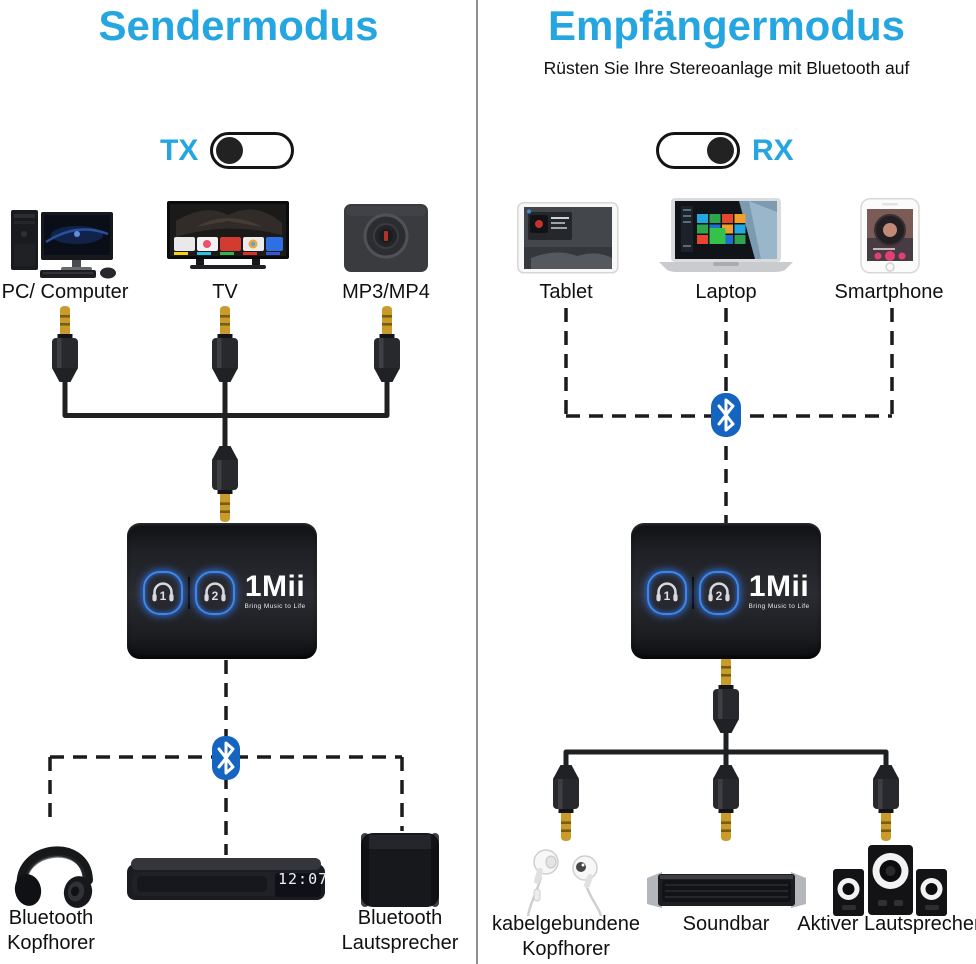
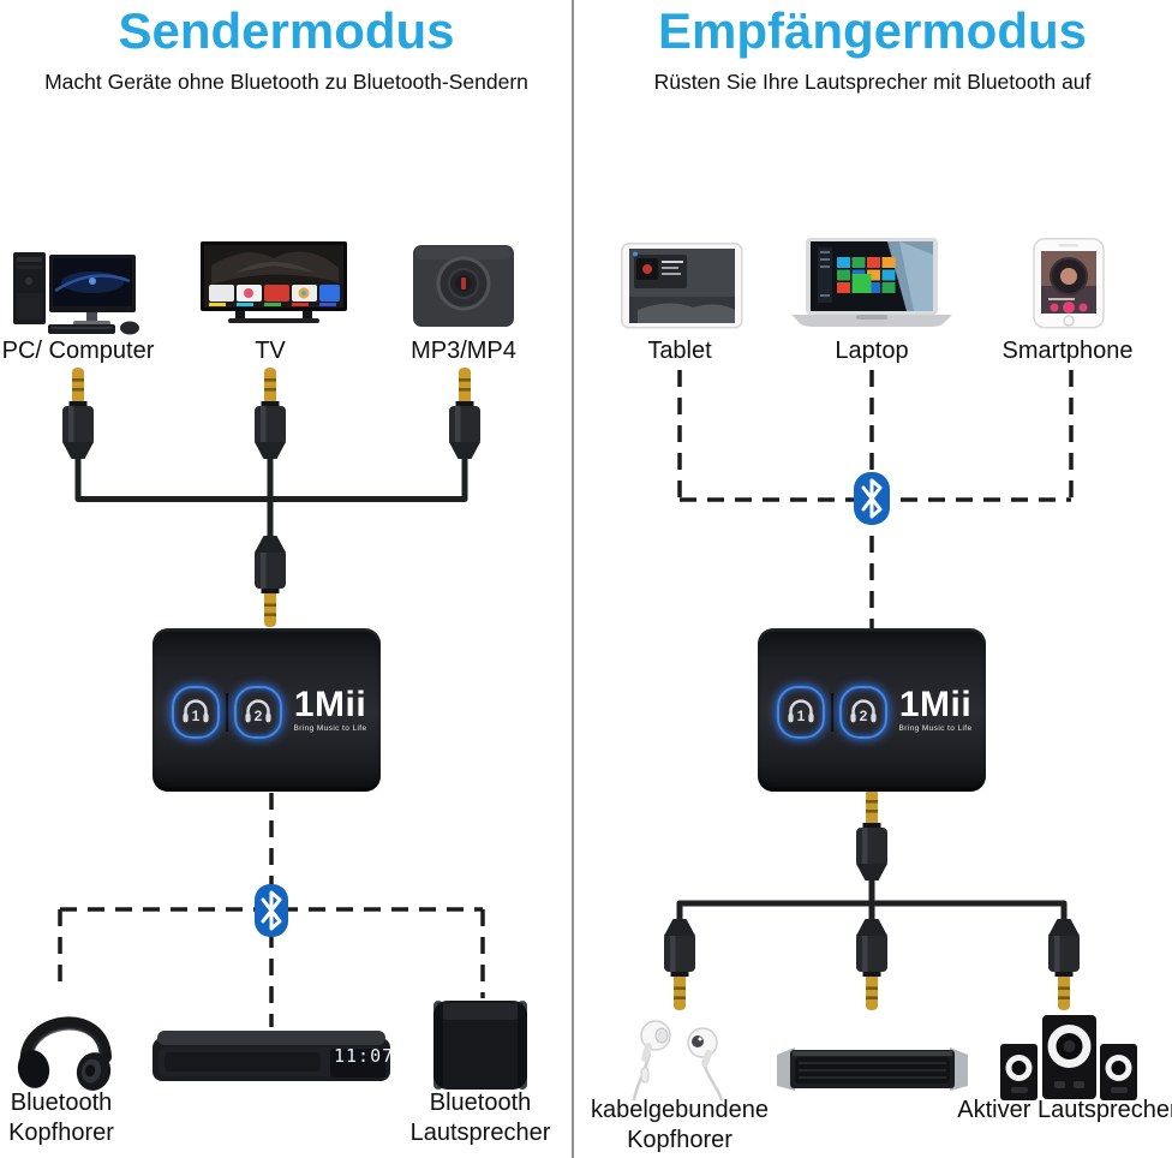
  Sendermodus
+ Macht Geräte ohne Bluetooth zu Bluetooth-Sendern
  Empfängermodus
- Rüsten Sie Ihre Stereoanlage mit Bluetooth auf
+ Rüsten Sie Ihre Lautsprecher mit Bluetooth auf
- TX
- RX
  PC/ Computer
  TV
  MP3/MP4
  Tablet
  Laptop
  Smartphone
  1
  2
  1Mii
  1
  2
  1Mii
- 12:07
+ 11:07
  Bluetooth
  Kopfhorer
  Bluetooth
  Lautsprecher
  kabelgebundene
  Kopfhorer
- Soundbar
  Aktiver Lautspreche
